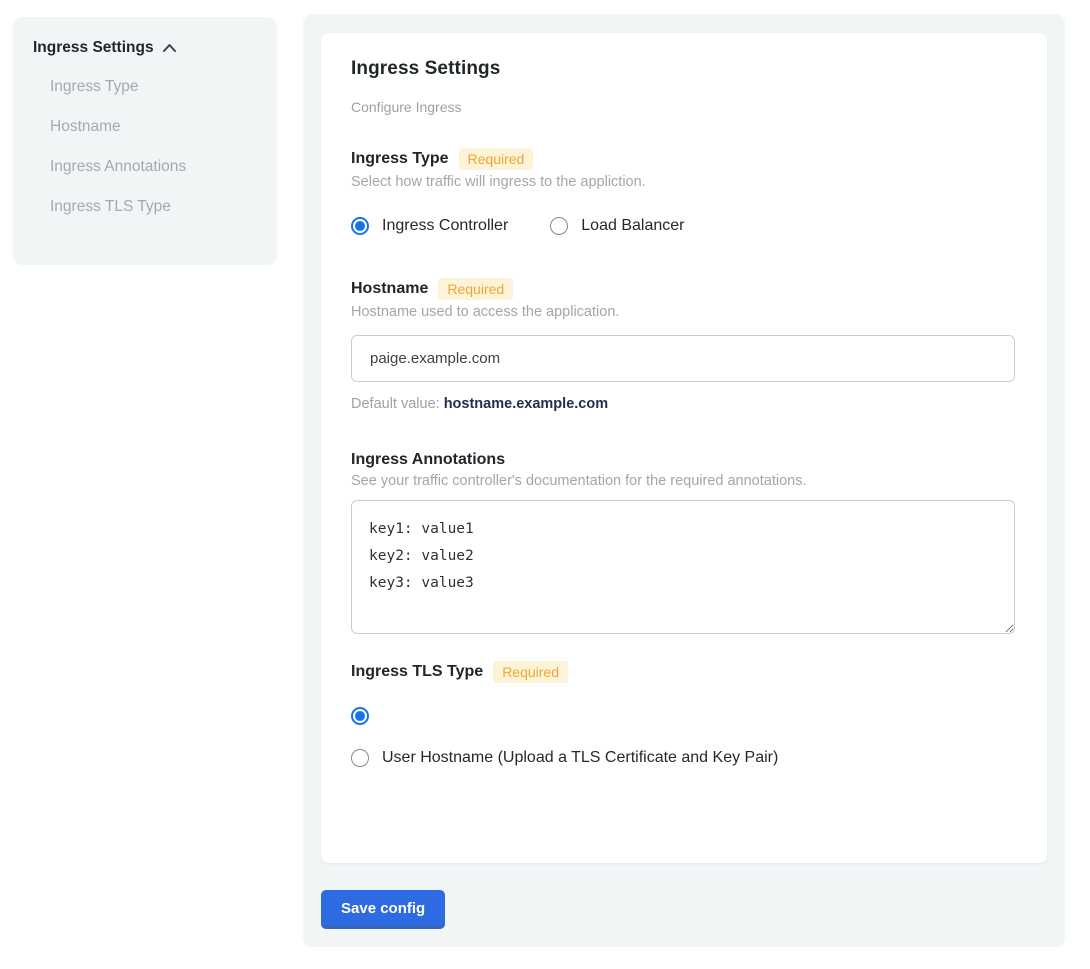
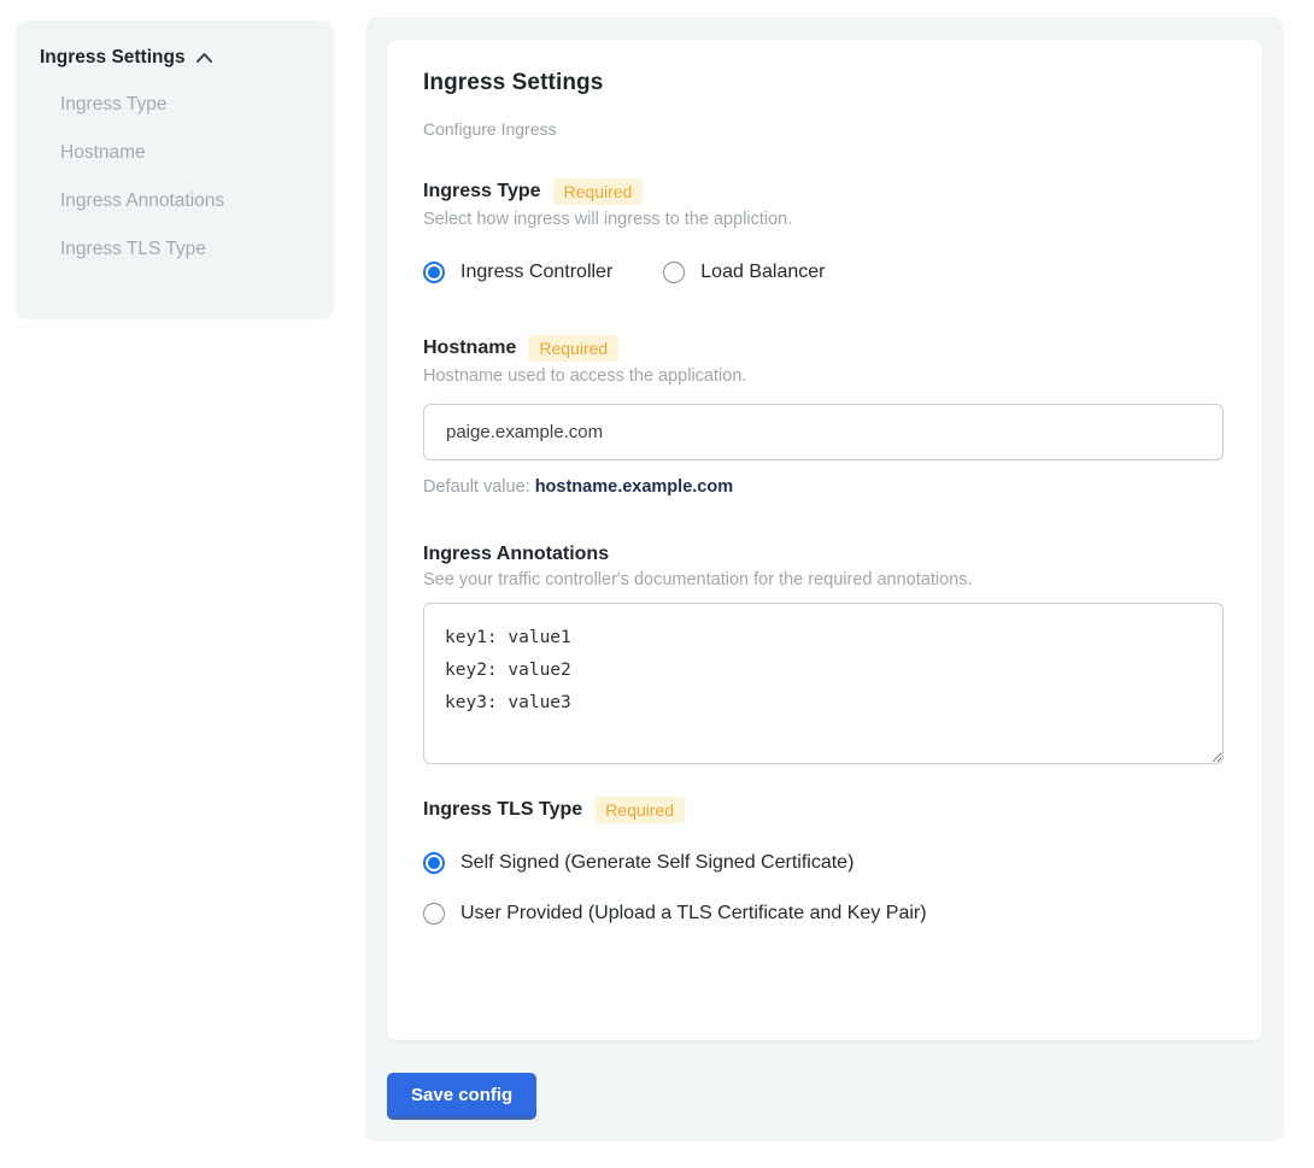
  Ingress Settings
  Ingress Type
  Hostname
  Ingress Annotations
  Ingress TLS Type
  Ingress Settings
  Configure Ingress
  Ingress Type
  Required
- Select how traffic will ingress to the appliction.
+ Select how ingress will ingress to the appliction.
  Ingress Controller
  Load Balancer
  Hostname
  Required
  Hostname used to access the application.
  paige.example.com
  Default value: hostname.example.com
  Ingress Annotations
  See your traffic controller's documentation for the required annotations.
  key1: value1
  key2: value2
  key3: value3
  Ingress TLS Type
  Required
+ Self Signed (Generate Self Signed Certificate)
- User Hostname (Upload a TLS Certificate and Key Pair)
+ User Provided (Upload a TLS Certificate and Key Pair)
  Save config
